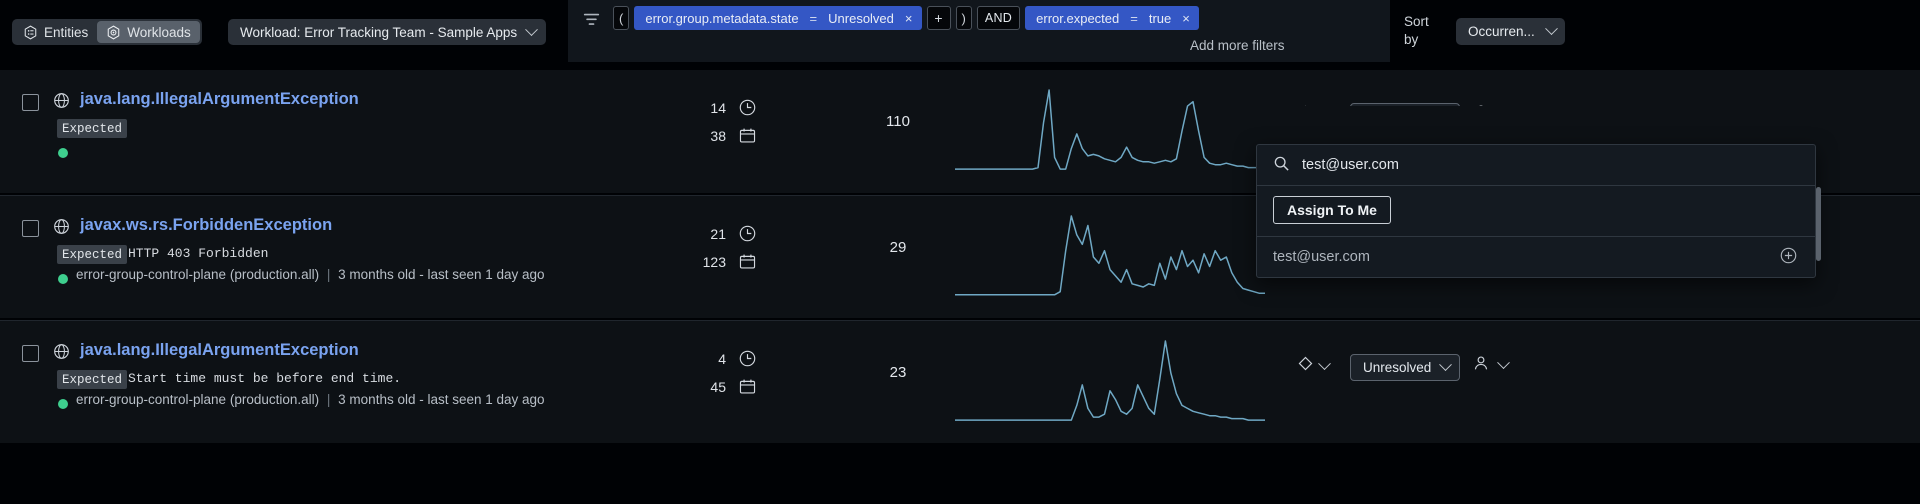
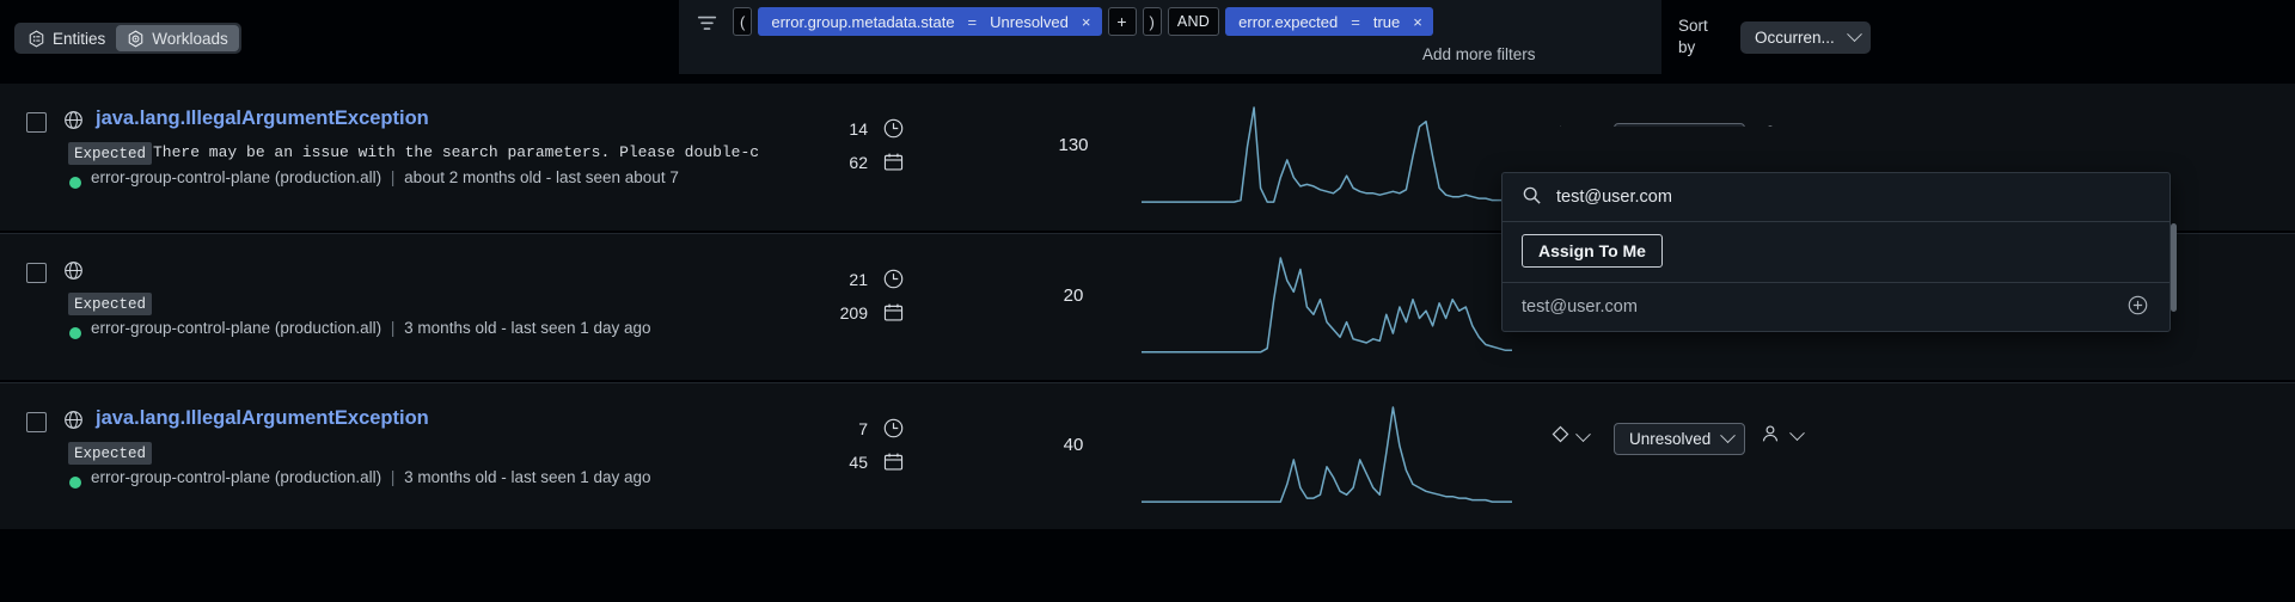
  Entities
  Workloads
- Workload: Error Tracking Team - Sample Apps
  (
  error.group.metadata.state
  =
  Unresolved
  ×
  +
  )
  AND
  error.expected
  =
  true
  ×
  Add more filters
  Sort
  by
  Occurren...
  java.lang.IllegalArgumentException
  Expected
+ There may be an issue with the search parameters. Please double-c
+ error-group-control-plane (production.all) | about 2 months old - last seen about 7
  14
- 38
+ 62
- 110
+ 130
- javax.ws.rs.ForbiddenException
  Expected
- HTTP 403 Forbidden
  error-group-control-plane (production.all) | 3 months old - last seen 1 day ago
  21
- 123
+ 209
- 29
+ 20
  java.lang.IllegalArgumentException
  Expected
- Start time must be before end time.
  error-group-control-plane (production.all) | 3 months old - last seen 1 day ago
- 4
+ 7
  45
- 23
+ 40
  Unresolved
  test@user.com
  Assign To Me
  test@user.com
